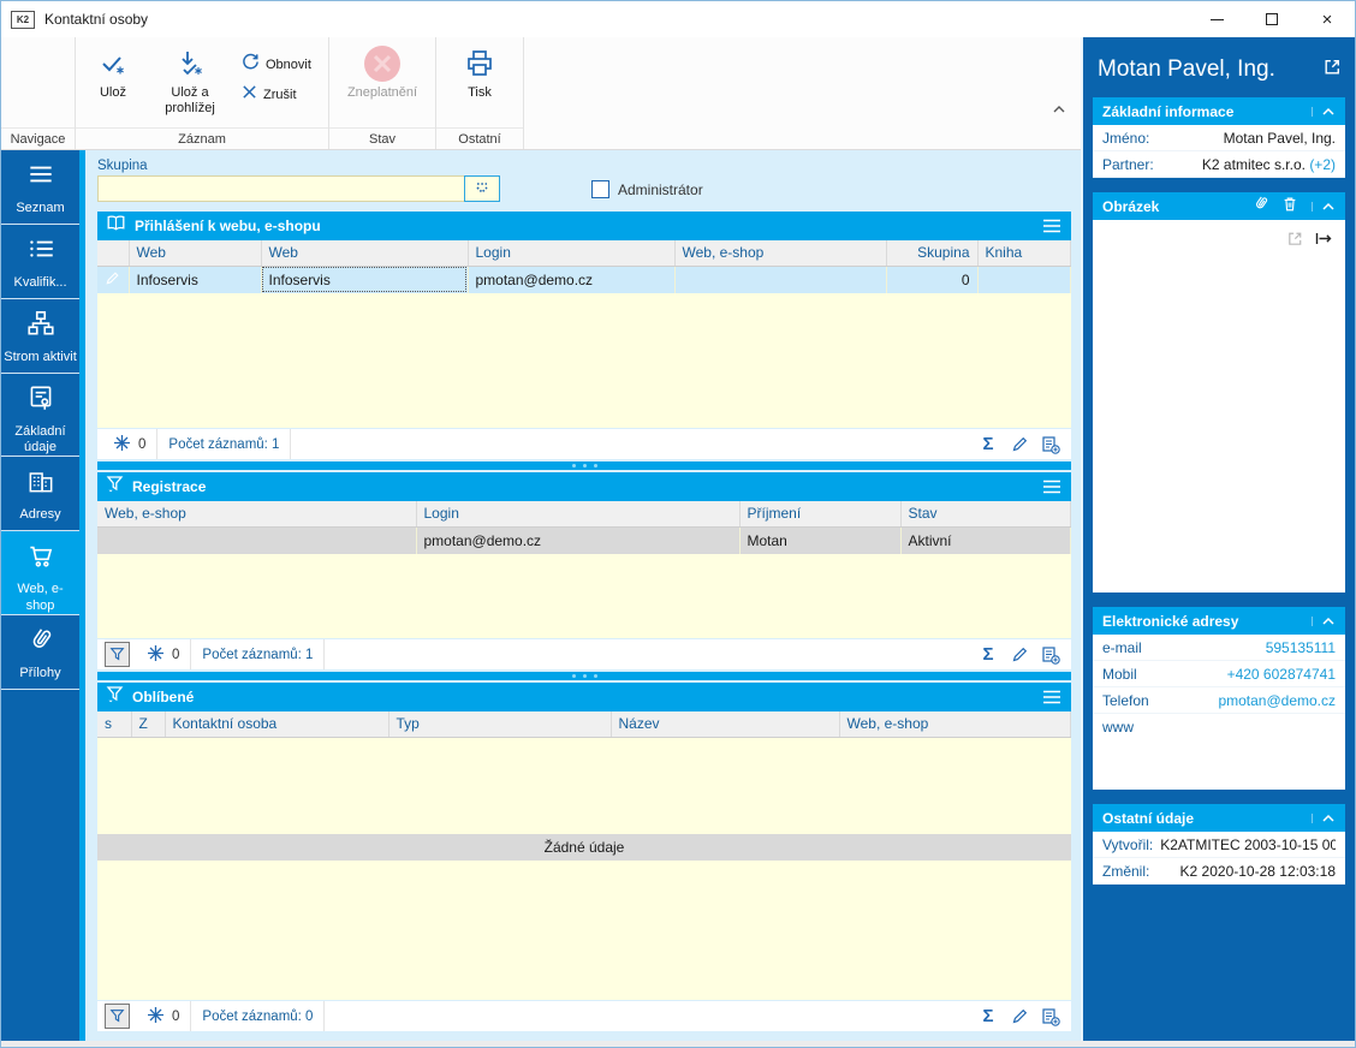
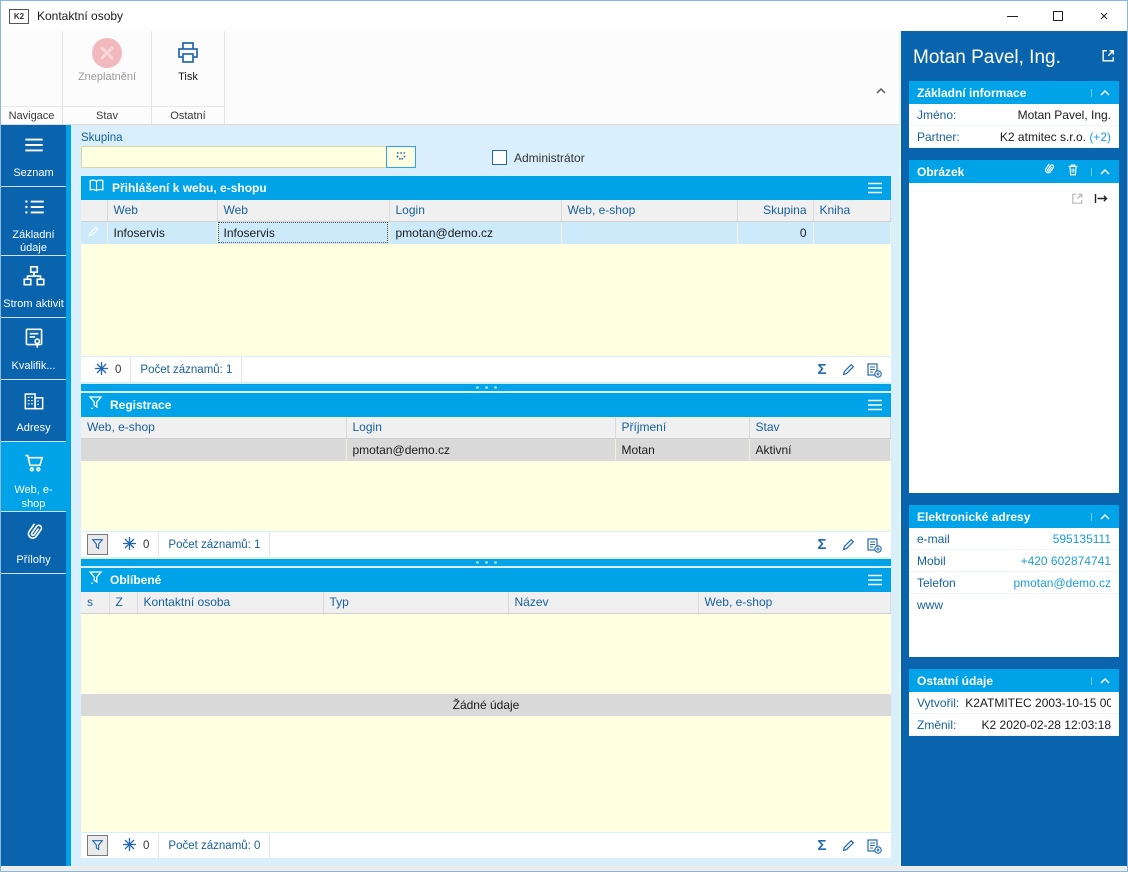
  K2
  Kontaktní osoby
  ×
  Navigace
- Ulož
- Ulož a prohlížej
- Obnovit
- Zrušit
- Záznam
  Zneplatnění
  Stav
  Tisk
  Ostatní
  Seznam
- Kvalifik...
+ Základní údaje
  Strom aktivit
- Základní údaje
+ Kvalifik...
  Adresy
  Web, e-shop
  Přílohy
  Skupina
  Administrátor
  Přihlášení k webu, e-shopu
  	Web	Web	Login	Web, e-shop	Skupina	Kniha
  	Infoservis	Infoservis	pmotan@demo.cz		0
  0
  Počet záznamů: 1
  Σ
  Registrace
  Web, e-shop	Login	Příjmení	Stav
  	pmotan@demo.cz	Motan	Aktivní
  0
  Počet záznamů: 1
  Σ
  Oblíbené
  s	Z	Kontaktní osoba	Typ	Název	Web, e-shop
  Žádné údaje
  0
  Počet záznamů: 0
  Σ
  Motan Pavel, Ing.
  Základní informace
  Jméno:
  Motan Pavel, Ing.
  Partner:
  K2 atmitec s.r.o. (+2)
  Obrázek
  Elektronické adresy
  e-mail
  595135111
  Mobil
  +420 602874741
  Telefon
  pmotan@demo.cz
  www
  Ostatní údaje
  Vytvořil:
  K2ATMITEC 2003-10-15 00
  Změnil:
- K2 2020-10-28 12:03:18
+ K2 2020-02-28 12:03:18
